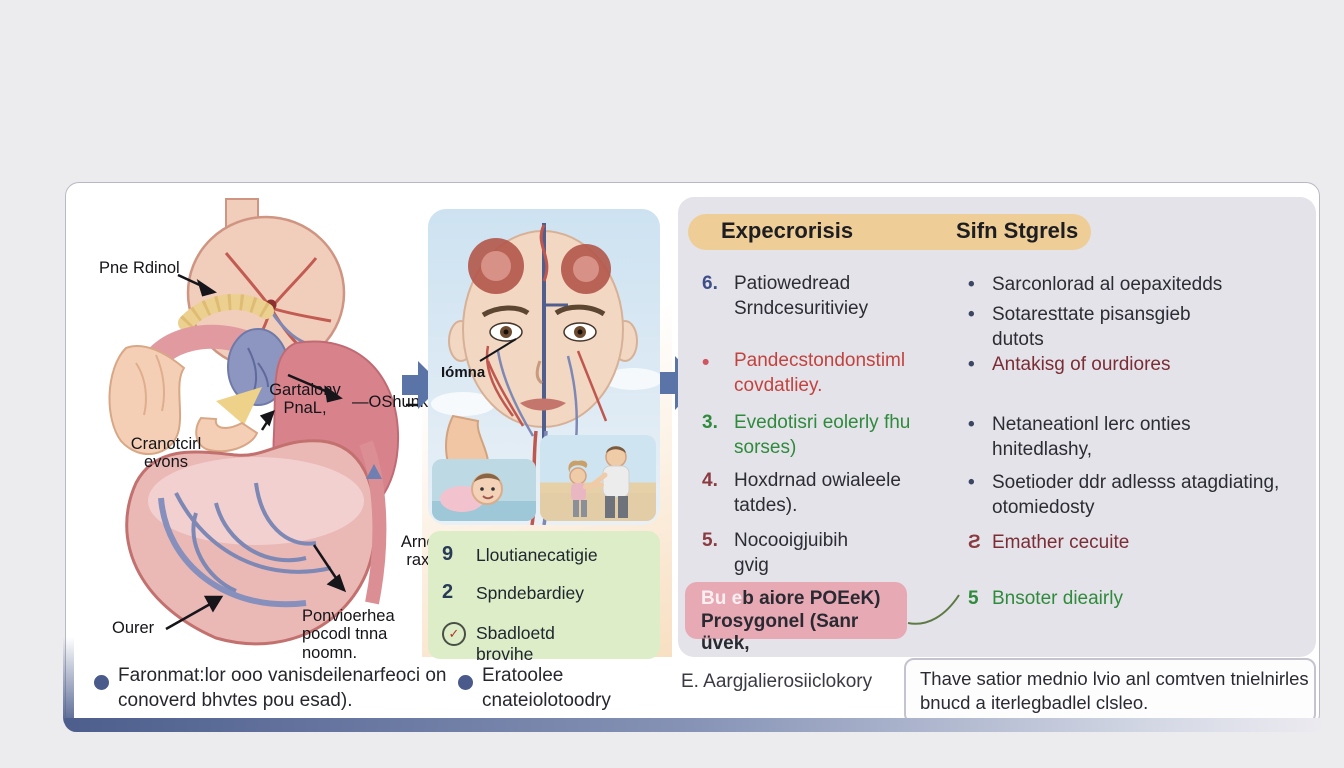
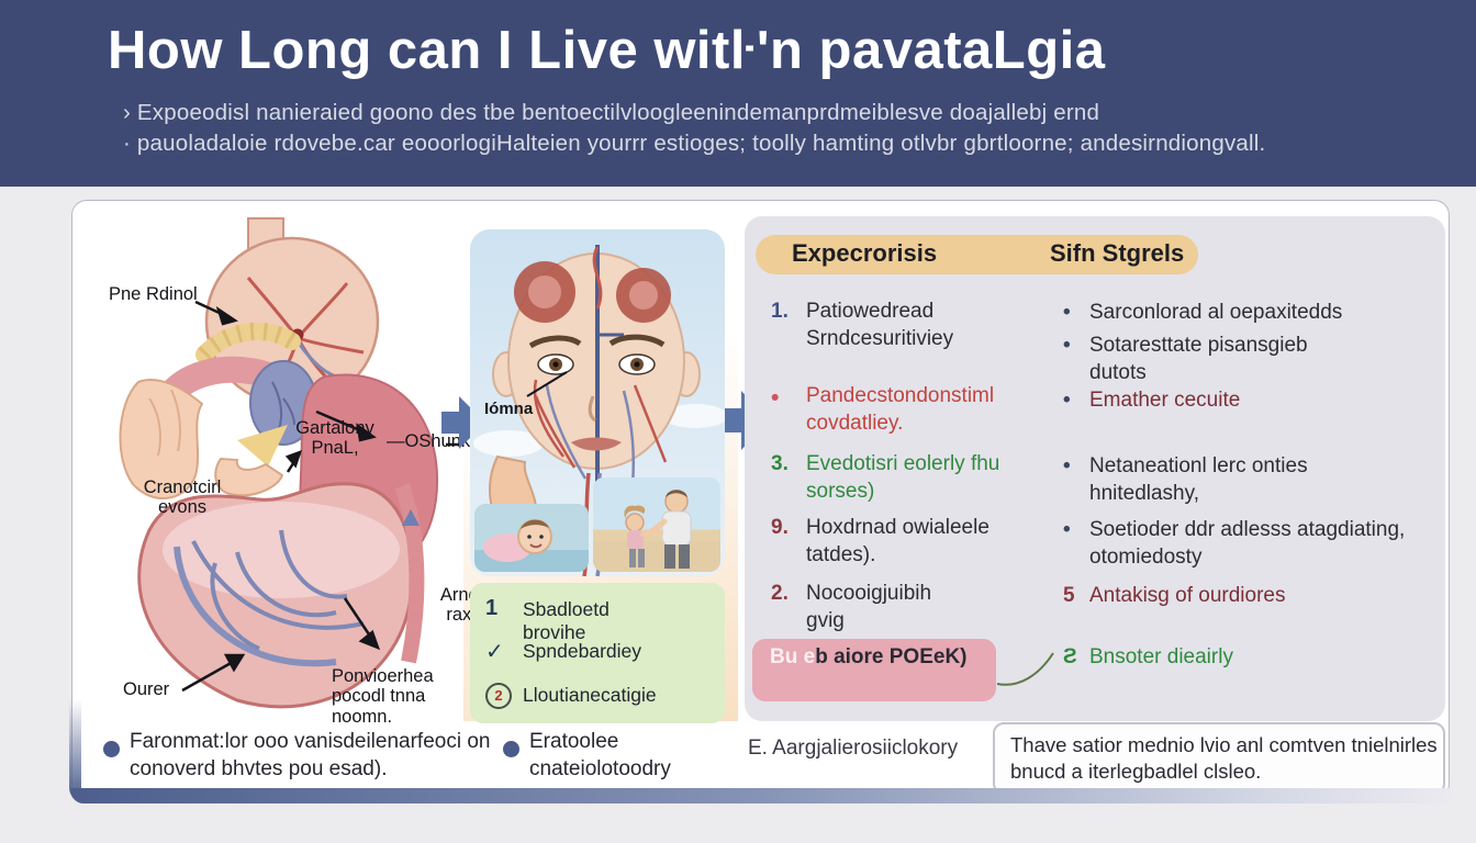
+ How Long can I Live witŀ'n pavataLgia
+ › Expoeodisl nanieraied goono des tbe bentoectilvloogleenindemanprdmeiblesve doajallebj ernd
+ · pauoladaloie rdovebe.car eooorlogiHalteien yourrr estioges; toolly hamting otlvbr gbrtloorne; andesirndiongvall.
  Pne Rdinol
  Gartaionv
  PnaL,
  —OShun
  Cranotcirl
  evons
  Ourer
  Ponvioerhea
  pocodl tnna
  noomn.
  Iómna
- 9
+ 1
- Lloutianecatigie
+ Sbadloetd brovihe
- 2
+ ✓
  Spndebardiey
- ✓
+ 2
- Sbadloetd brovihe
+ Lloutianecatigie
  Expecrorisis
  Sifn Stgrels
- 6.
+ 1.
  Patiowedread
  Srndcesuritiviey
  •
  Pandecstondonstiml
  covdatliey.
  3.
  Evedotisri eolerly fhu
  sorses)
- 4.
+ 9.
  Hoxdrnad owialeele
  tatdes).
- 5.
+ 2.
  Nocooigjuibih
  gvig
  Bu eb aiore POEeK)
- Prosygonel (Sanr üvek,
  •
  Sarconlorad al oepaxitedds
  •
  Sotaresttate pisansgieb
  dutots
  •
- Antakisg of ourdiores
+ Emather cecuite
  •
  Netaneationl lerc onties
  hnitedlashy,
  •
  Soetioder ddr adlesss atagdiating,
  otomiedosty
- Ƨ
+ 5
- Emather cecuite
+ Antakisg of ourdiores
- 5
+ Ƨ
  Bnsoter dieairly
  Faronmat:lor ooo vanisdeilenarfeoci on
  conoverd bhvtes pou esad).
  Eratoolee
  cnateiolotoodry
  E. Aargjalierosiiclokory
  Thave satior mednio lvio anl comtven tnielnirles
  bnucd a iterlegbadlel clsleo.
